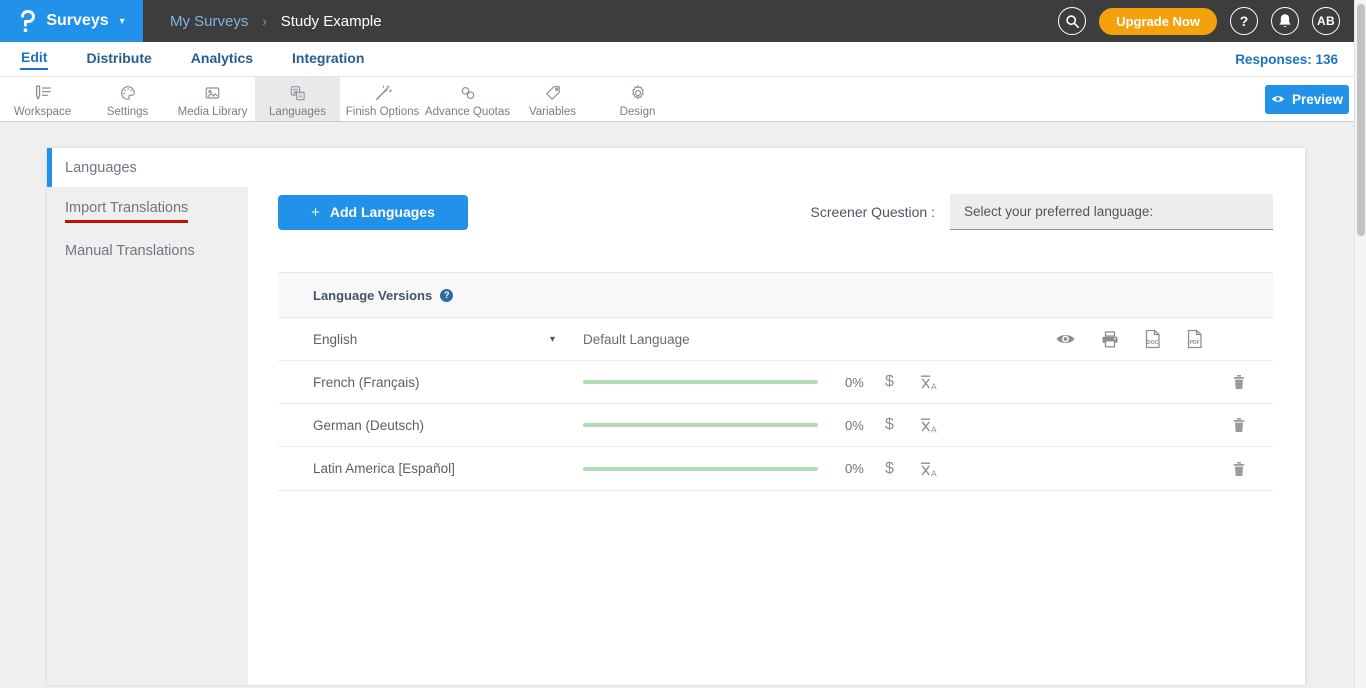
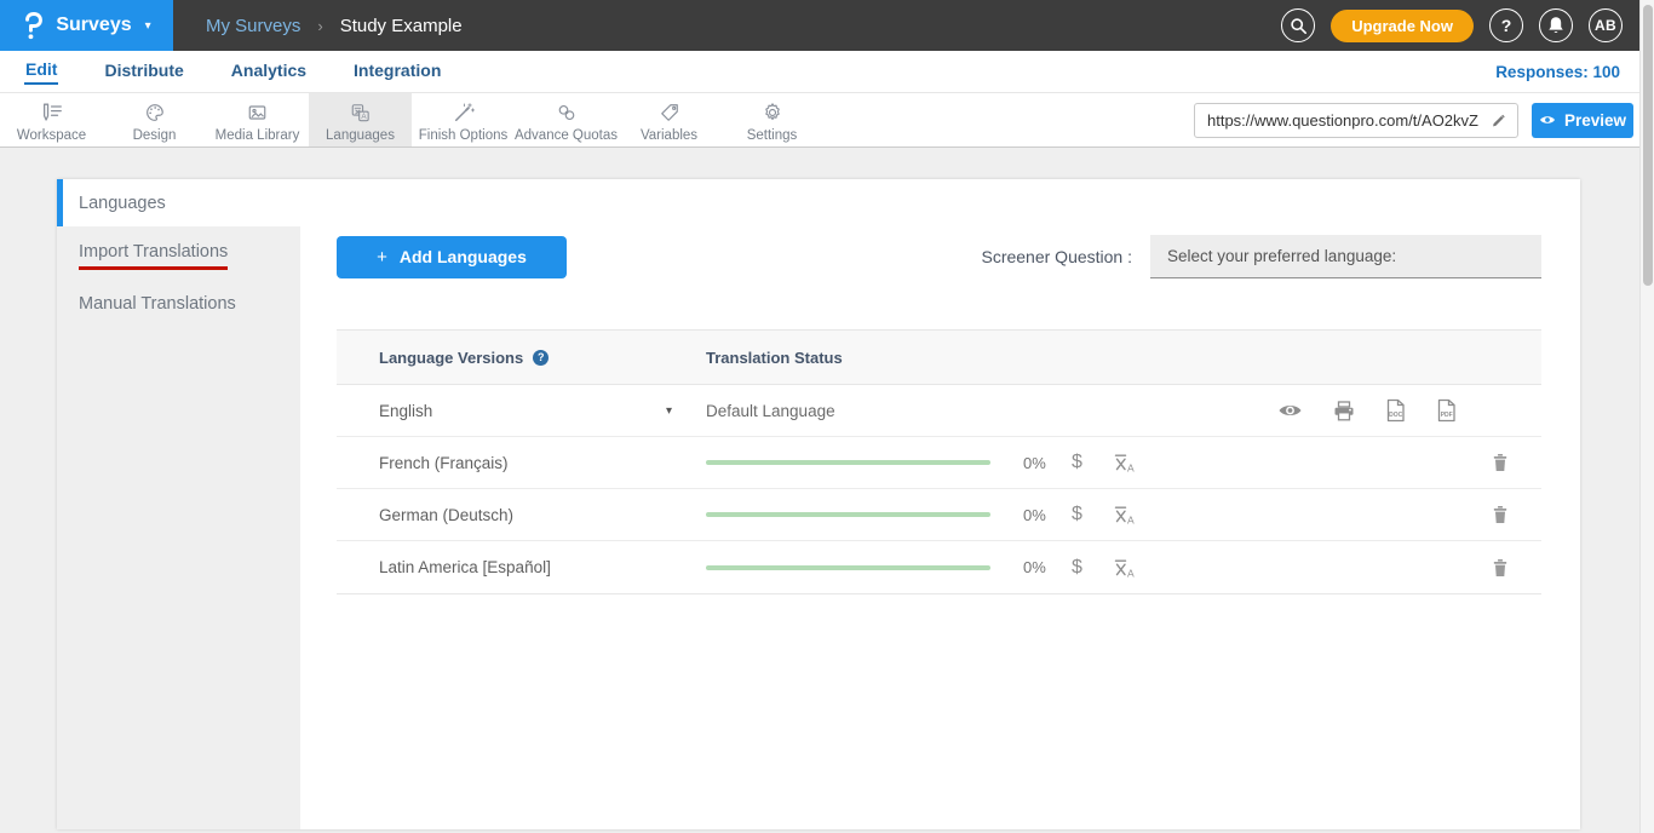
  Surveys
  ▾
  My Surveys
  ›
  Study Example
  Upgrade Now
  ?
  AB
  Edit
  Distribute
  Analytics
  Integration
- Responses: 136
+ Responses: 100
  Workspace
- Settings
+ Design
  Media Library
  Languages
  Finish Options
  Advance Quotas
  Variables
- Design
+ Settings
+ https://www.questionpro.com/t/AO2kvZ
  Preview
  Languages
  Import Translations
  Manual Translations
  +
  Add Languages
  Screener Question :
  Select your preferred language:
  Language Versions
  ?
+ Translation Status
  English
  ▾
  Default Language
  French (Français)
  0%
  $
  A
  German (Deutsch)
  0%
  $
  A
  Latin America [Español]
  0%
  $
  A
